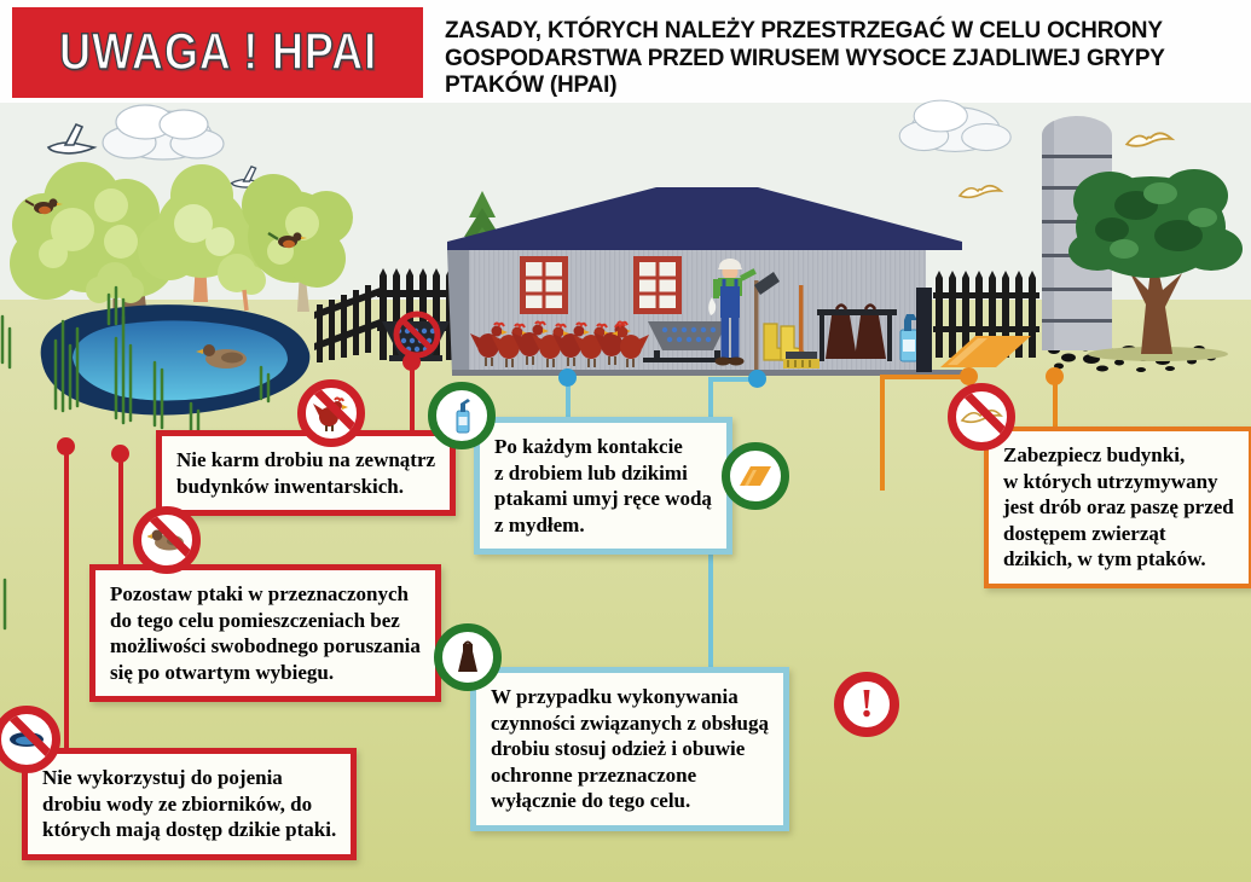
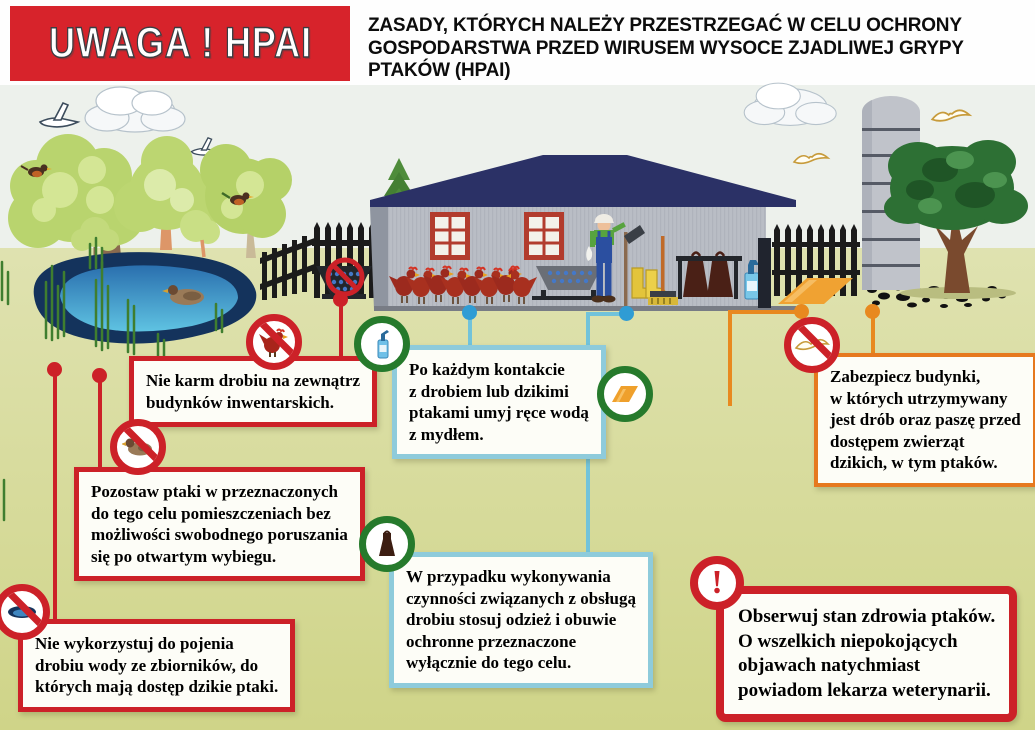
  UWAGA ! HPAI
  ZASADY, KTÓRYCH NALEŻY PRZESTRZEGAĆ W CELU OCHRONY
  GOSPODARSTWA PRZED WIRUSEM WYSOCE ZJADLIWEJ GRYPY
  PTAKÓW (HPAI)
  Nie karm drobiu na zewnątrz
  budynków inwentarskich.
  Pozostaw ptaki w przeznaczonych
  do tego celu pomieszczeniach bez
  możliwości swobodnego poruszania
  się po otwartym wybiegu.
  Nie wykorzystuj do pojenia
  drobiu wody ze zbiorników, do
  których mają dostęp dzikie ptaki.
  Po każdym kontakcie
  z drobiem lub dzikimi
  ptakami umyj ręce wodą
  z mydłem.
  Zabezpiecz budynki,
  w których utrzymywany
  jest drób oraz paszę przed
  dostępem zwierząt
  dzikich, w tym ptaków.
  W przypadku wykonywania
  czynności związanych z obsługą
  drobiu stosuj odzież i obuwie
  ochronne przeznaczone
  wyłącznie do tego celu.
+ Obserwuj stan zdrowia ptaków.
+ O wszelkich niepokojących
+ objawach natychmiast
+ powiadom lekarza weterynarii.
  !
